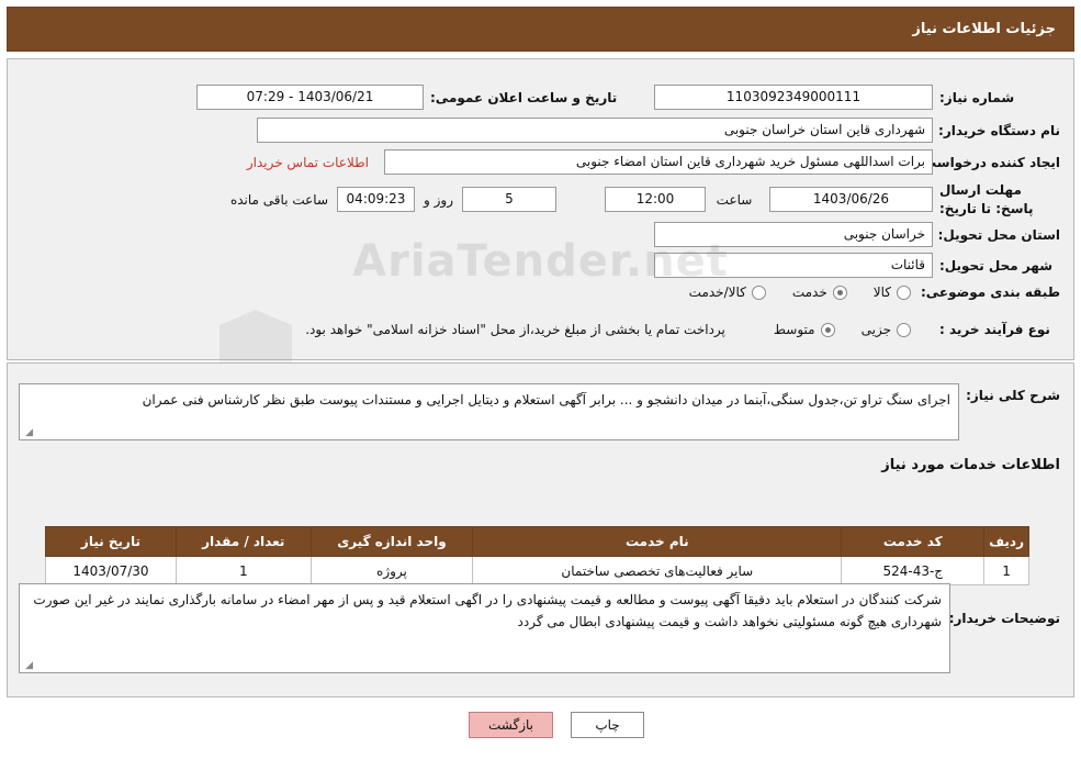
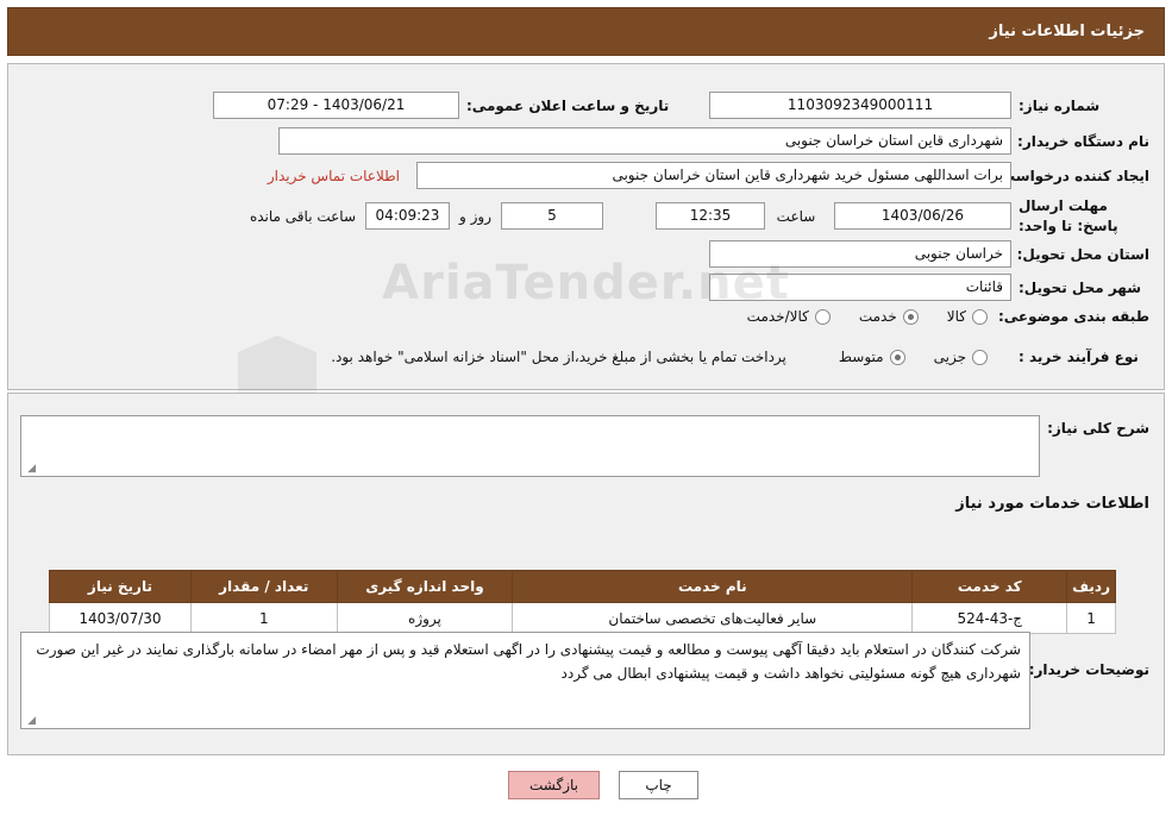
  جزئیات اطلاعات نیاز
  شماره نیاز:
  1103092349000111
  تاریخ و ساعت اعلان عمومی:
  1403/06/21 - 07:29
  نام دستگاه خریدار:
  شهرداری قاین استان خراسان جنوبی
  ایجاد کننده درخواس
- برات اسداللهی مسئول خرید شهرداری قاین استان امضاء جنوبی
+ برات اسداللهی مسئول خرید شهرداری قاین استان خراسان جنوبی
  اطلاعات تماس خریدار
- مهلت ارسال پاسخ: تا تاریخ:
+ مهلت ارسال پاسخ: تا واحد:
  1403/06/26
  ساعت
- 12:00
+ 12:35
  5
  روز و
  04:09:23
  ساعت باقی مانده
  استان محل تحویل:
  خراسان جنوبی
  شهر محل تحویل:
  قائنات
  طبقه بندی موضوعی:
  کالا
  خدمت
  کالا/خدمت
  نوع فرآیند خرید :
  جزیی
  متوسط
  پرداخت تمام یا بخشی از مبلغ خرید،از محل "اسناد خزانه اسلامی" خواهد بود.
  AriaTender.net
  شرح کلی نیاز:
- اجرای سنگ تراو تن،جدول سنگی،آبنما در میدان دانشجو و ... برابر آگهی استعلام و دیتایل اجرایی و مستندات پیوست طبق نظر کارشناس فنی عمران
  ◢
  اطلاعات خدمات مورد نیاز
  ردیف	کد خدمت	نام خدمت	واحد اندازه گیری	تعداد / مقدار	تاریخ نیاز
  1	ج-43-524	سایر فعالیتهای تخصصی ساختمان	پروژه	1	1403/07/30
  توضیحات خریدار:
  شرکت کنندگان در استعلام باید دقیقا آگهی پیوست و مطالعه و قیمت پیشنهادی را در اگهی استعلام قید و پس از مهر امضاء در سامانه بارگذاری نمایند در غیر این صورت شهرداری هیچ گونه مسئولیتی نخواهد داشت و قیمت پیشنهادی ابطال می گردد
  ◢
  چاپ
  بازگشت
